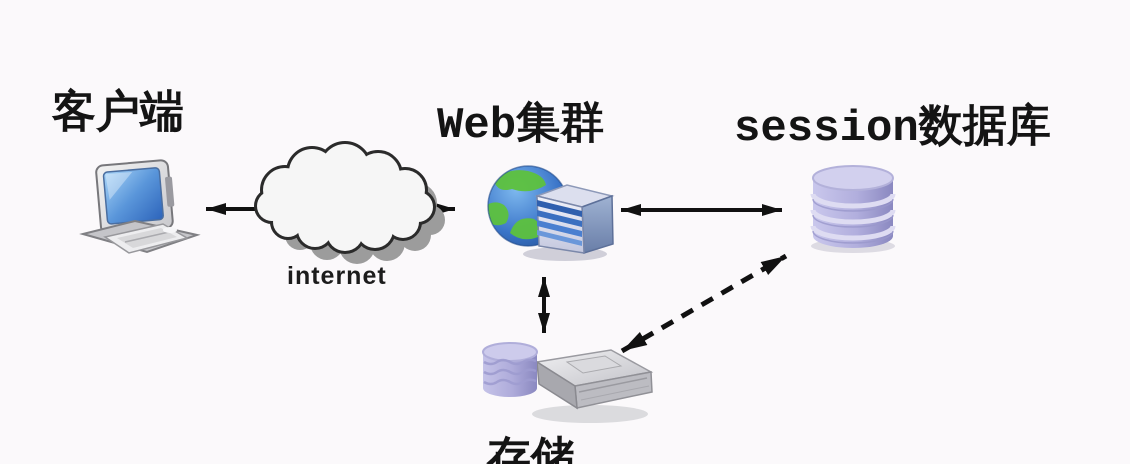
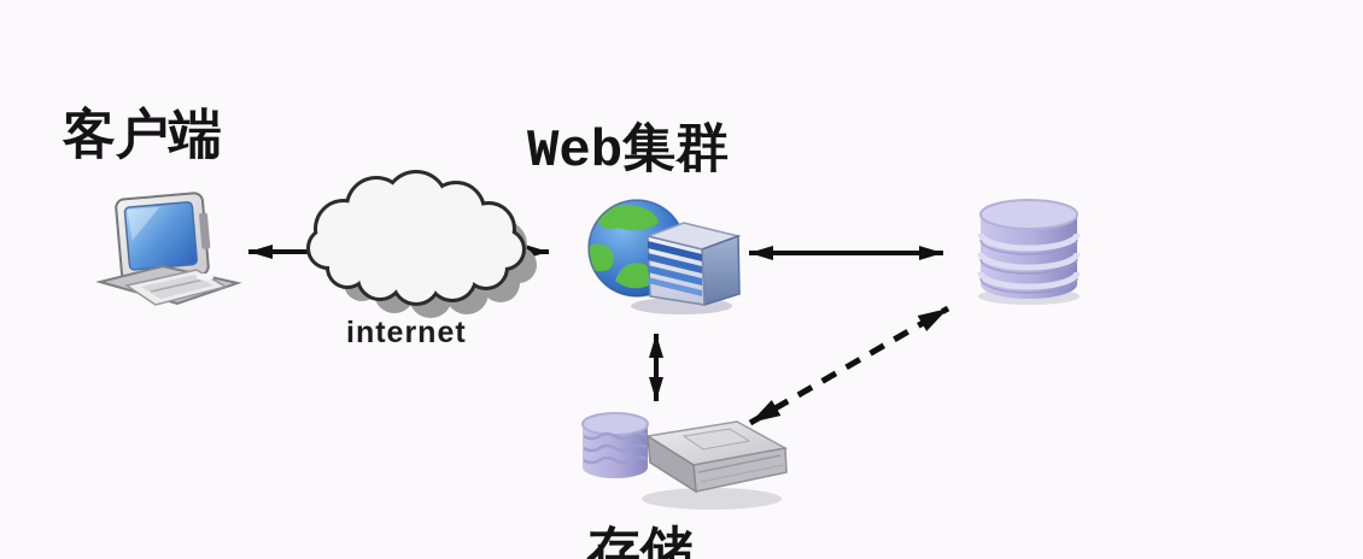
  客户端
  Web集群
- session数据库
  internet
  存储
